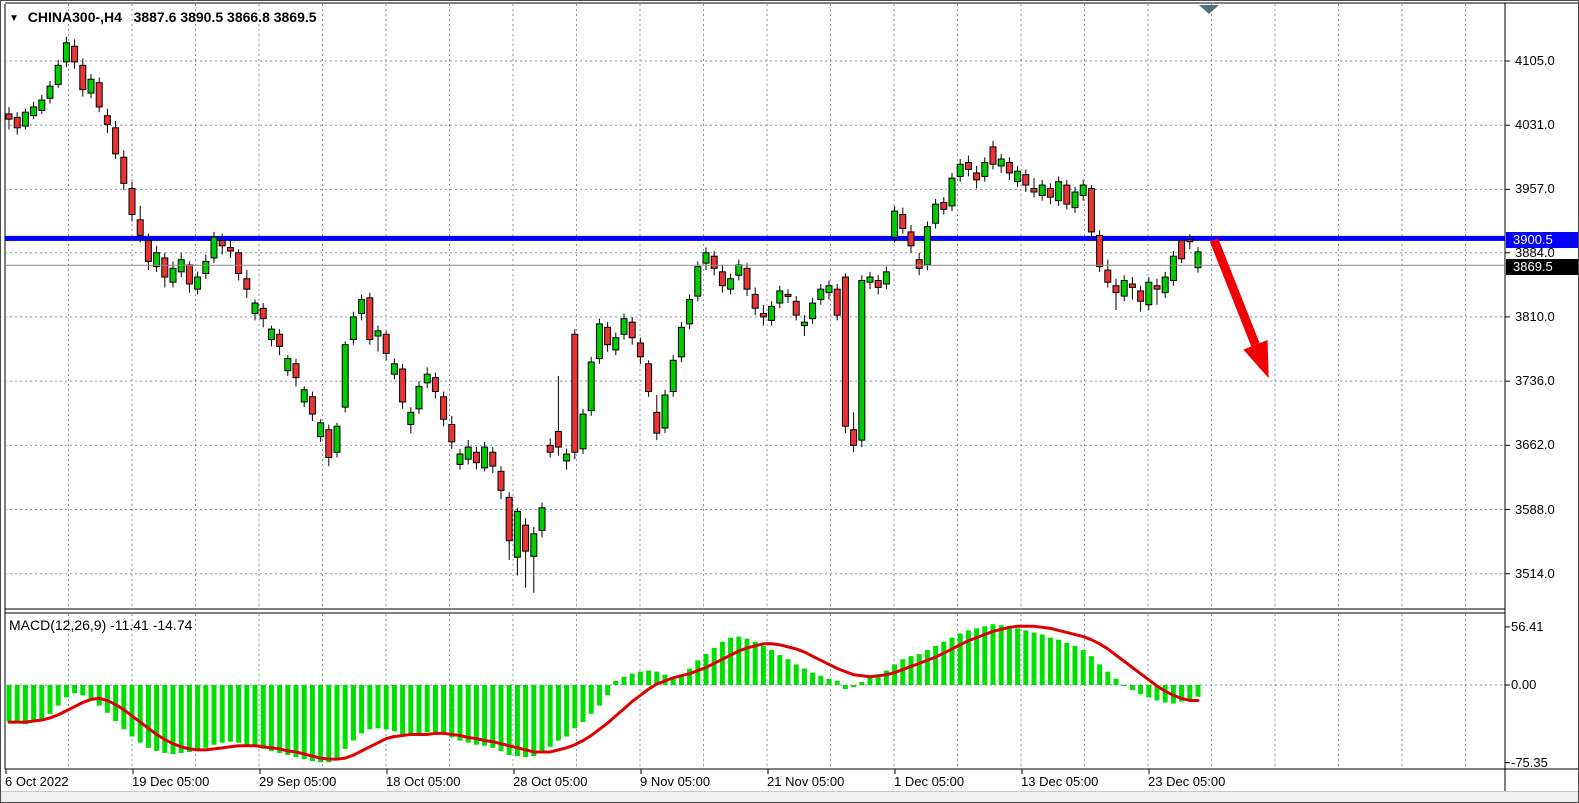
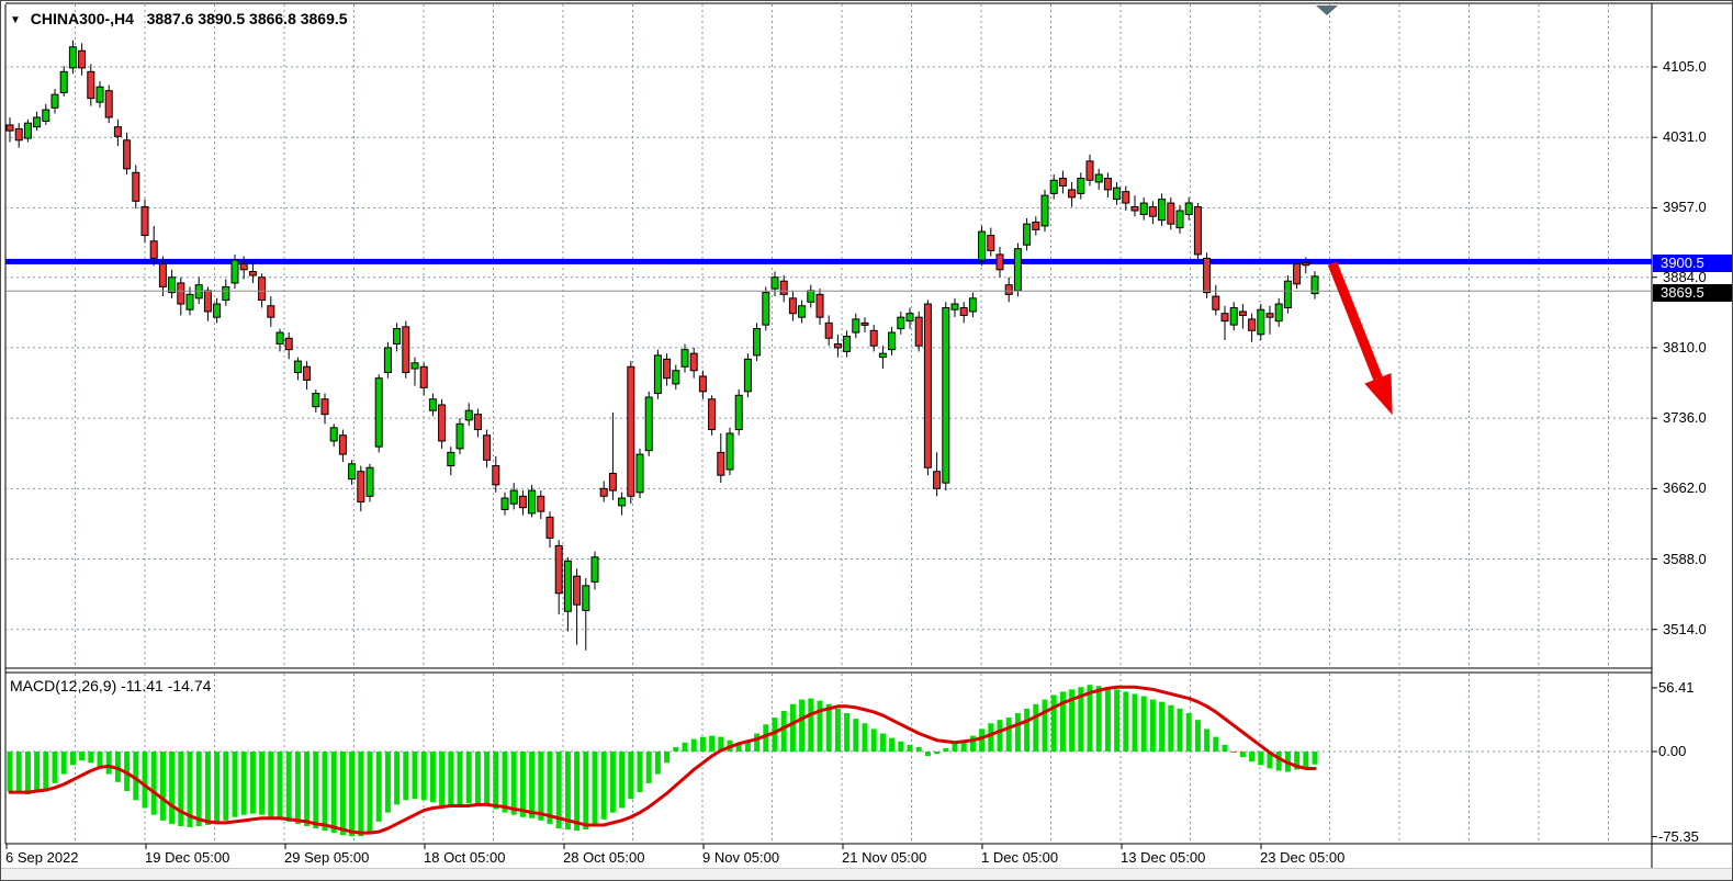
  ▼ CHINA300-,H4 3887.6 3890.5 3866.8 3869.5
  MACD(12,26,9) -11.41 -14.74
  3900.5
  3869.5
  4105.0
  4031.0
  3957.0
  3884.0
  3810.0
  3736.0
  3662.0
  3588.0
  3514.0
  56.41
  0.00
  -75.35
- 6 Oct 2022
+ 6 Sep 2022
  19 Dec 05:00
  29 Sep 05:00
  18 Oct 05:00
  28 Oct 05:00
  9 Nov 05:00
  21 Nov 05:00
  1 Dec 05:00
  13 Dec 05:00
  23 Dec 05:00
